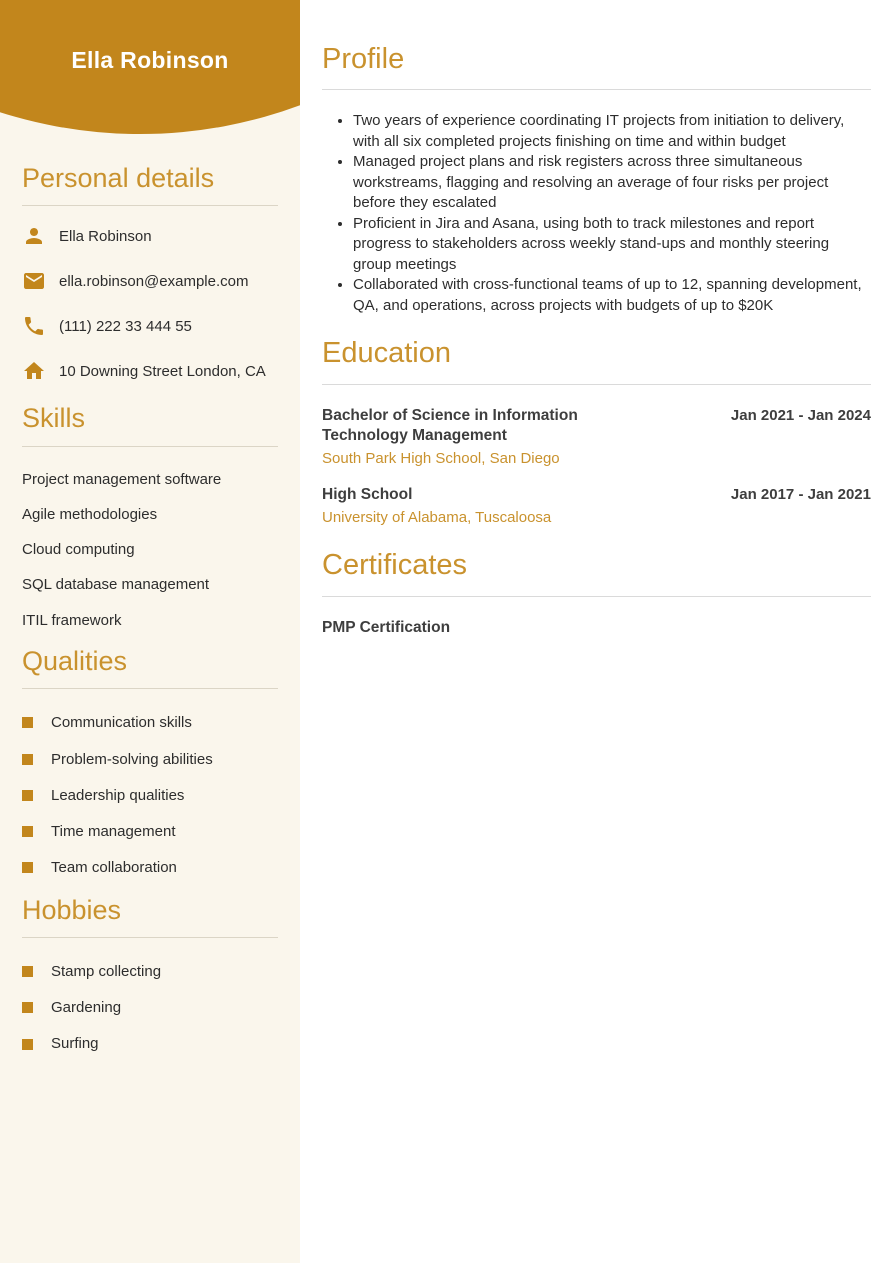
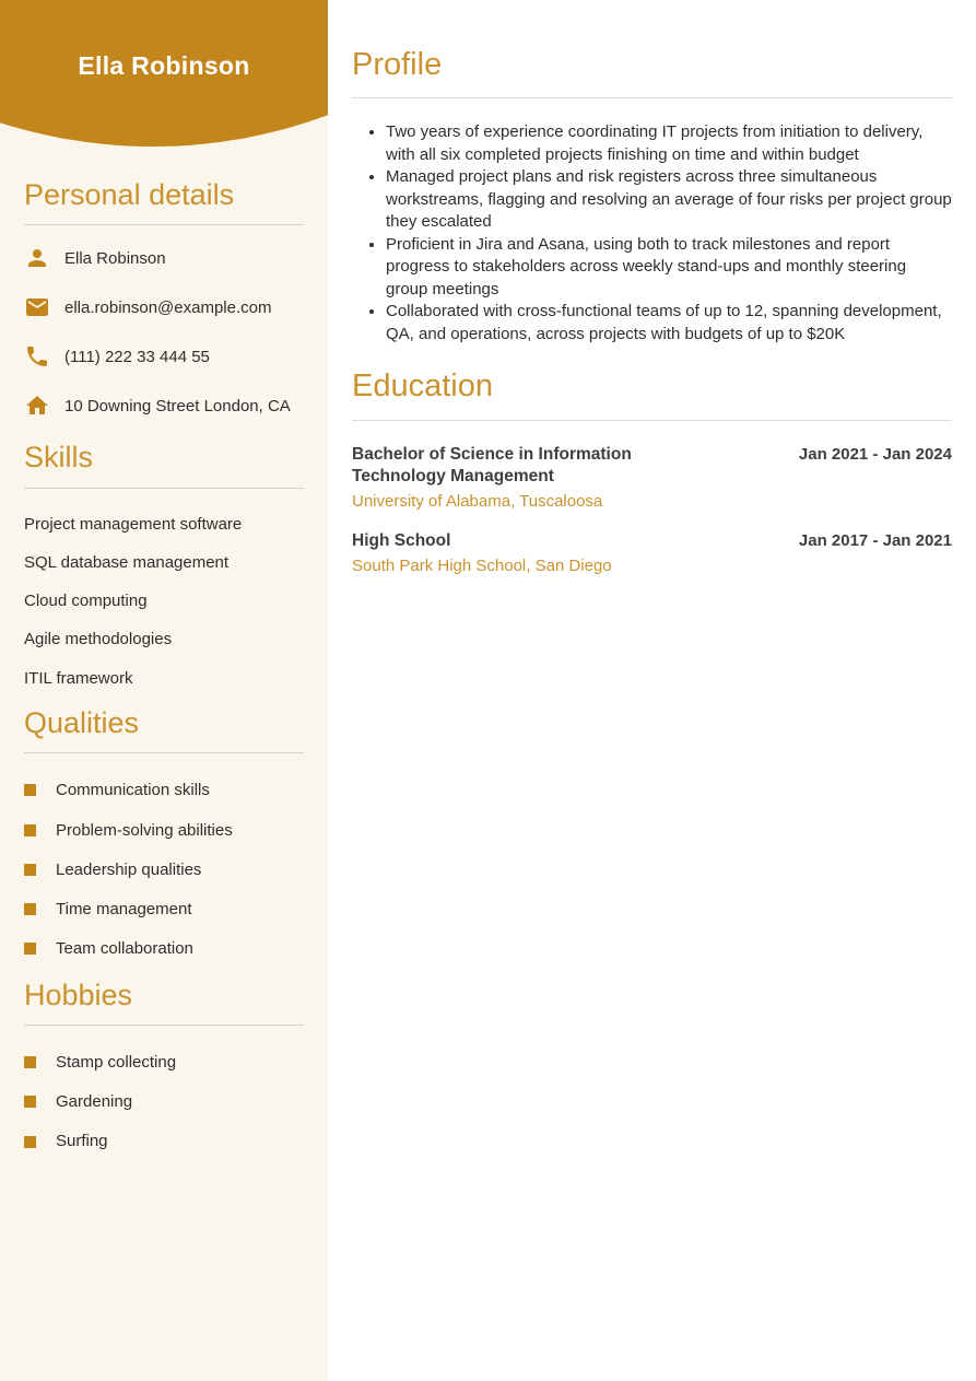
  Ella Robinson
  Personal details
  Ella Robinson
  ella.robinson@example.com
  (111) 222 33 444 55
  10 Downing Street London, CA
  Skills
  Project management software
- Agile methodologies
+ SQL database management
  Cloud computing
- SQL database management
+ Agile methodologies
  ITIL framework
  Qualities
  Communication skills
  Problem-solving abilities
  Leadership qualities
  Time management
  Team collaboration
  Hobbies
  Stamp collecting
  Gardening
  Surfing
  Profile
  Two years of experience coordinating IT projects from initiation to delivery, with all six completed projects finishing on time and within budget
- Managed project plans and risk registers across three simultaneous workstreams, flagging and resolving an average of four risks per project before they escalated
+ Managed project plans and risk registers across three simultaneous workstreams, flagging and resolving an average of four risks per project group they escalated
  Proficient in Jira and Asana, using both to track milestones and report progress to stakeholders across weekly stand-ups and monthly steering group meetings
  Collaborated with cross-functional teams of up to 12, spanning development, QA, and operations, across projects with budgets of up to $20K
  Education
  Bachelor of Science in Information Technology Management
  Jan 2021 - Jan 2024
- South Park High School, San Diego
+ University of Alabama, Tuscaloosa
  High School
  Jan 2017 - Jan 2021
- University of Alabama, Tuscaloosa
+ South Park High School, San Diego
- Certificates
- PMP Certification
